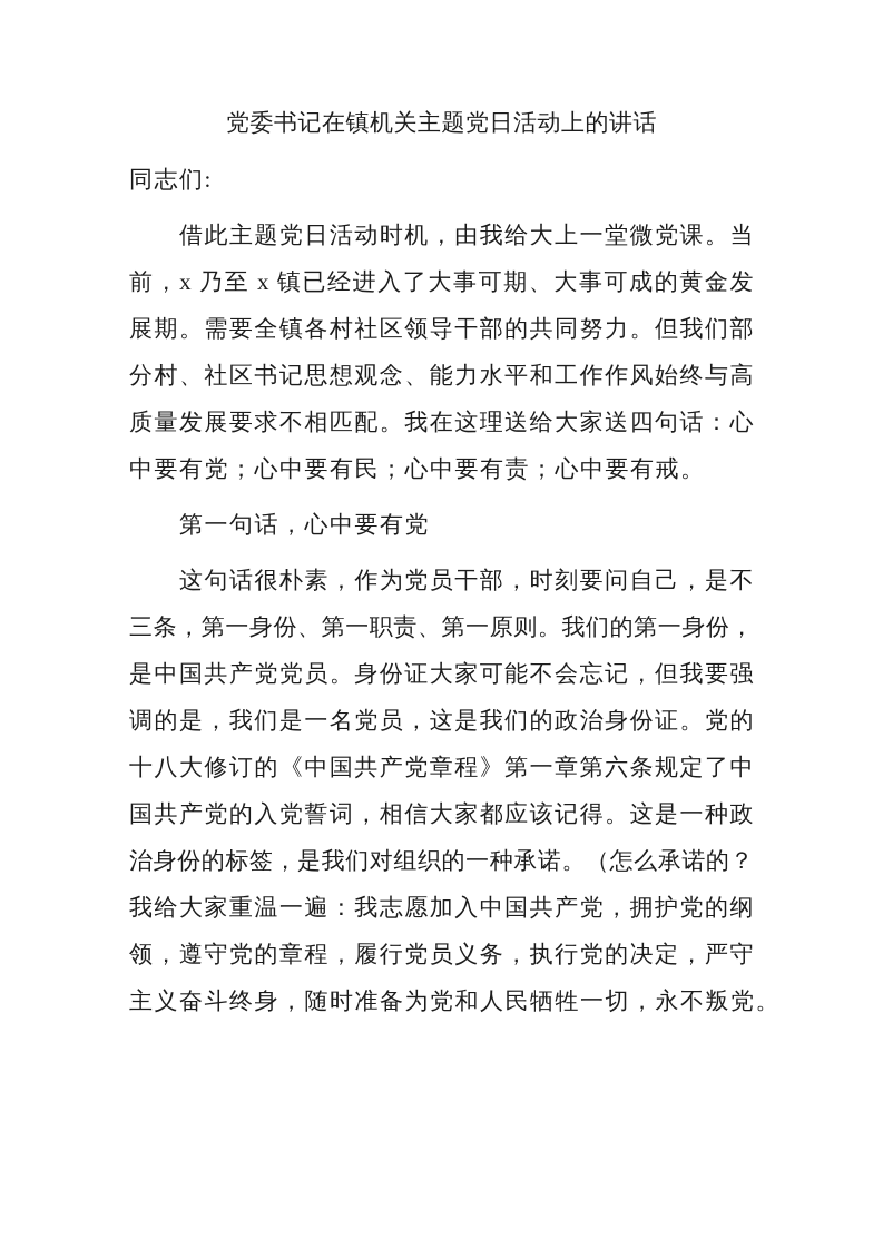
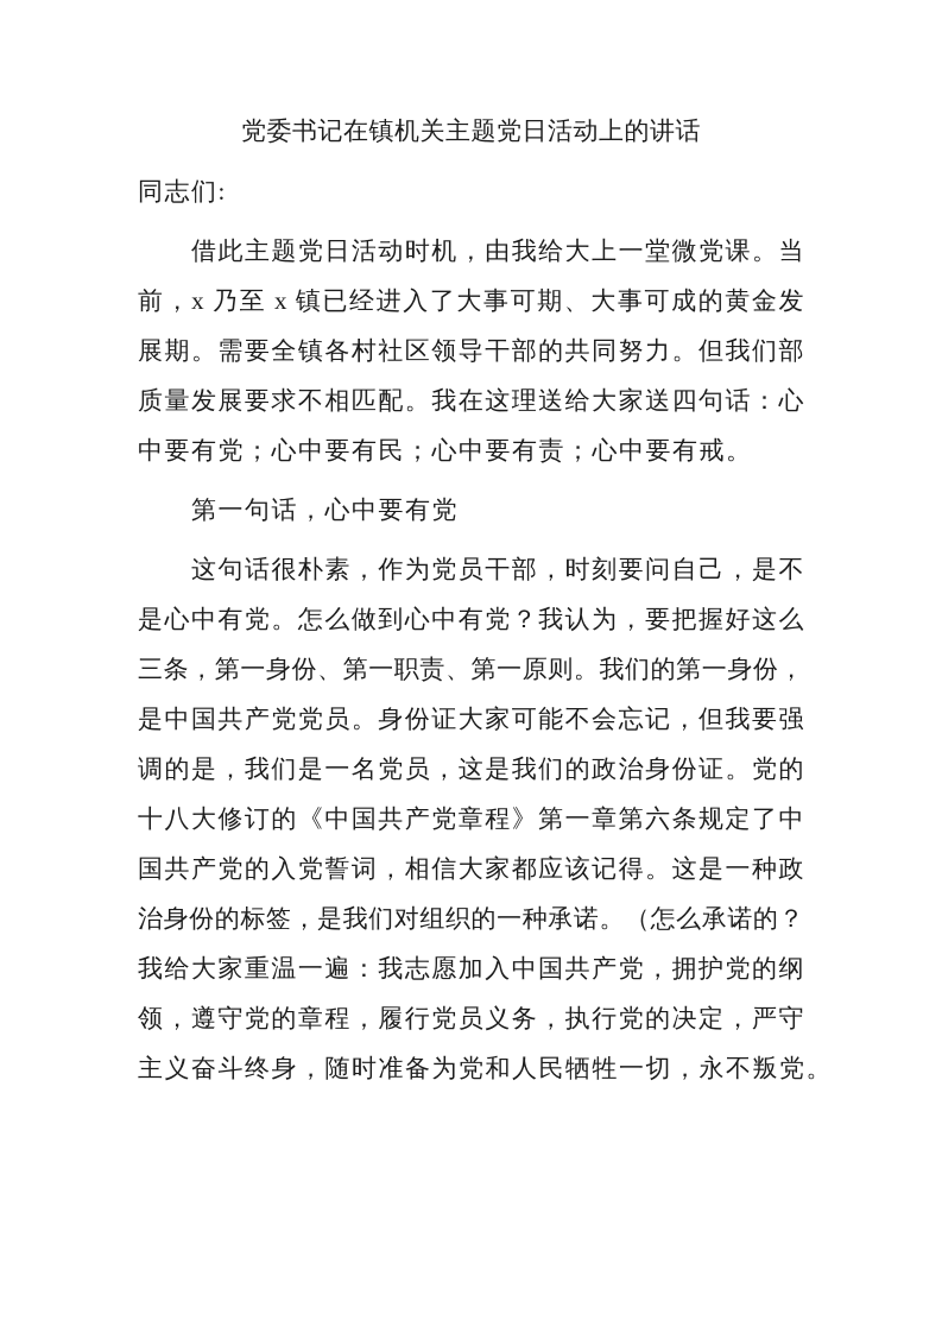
  党委书记在镇机关主题党日活动上的讲话
  同志们:
  借此主题党日活动时机，由我给大上一堂微党课。当
  前，x 乃至 x 镇已经进入了大事可期、大事可成的黄金发
  展期。需要全镇各村社区领导干部的共同努力。但我们部
- 分村、社区书记思想观念、能力水平和工作作风始终与高
  质量发展要求不相匹配。我在这理送给大家送四句话：心
  中要有党；心中要有民；心中要有责；心中要有戒。
  第一句话，心中要有党
  这句话很朴素，作为党员干部，时刻要问自己，是不
+ 是心中有党。怎么做到心中有党？我认为，要把握好这么
  三条，第一身份、第一职责、第一原则。我们的第一身份，
  是中国共产党党员。身份证大家可能不会忘记，但我要强
  调的是，我们是一名党员，这是我们的政治身份证。党的
  十八大修订的《中国共产党章程》第一章第六条规定了中
  国共产党的入党誓词，相信大家都应该记得。这是一种政
  治身份的标签，是我们对组织的一种承诺。（怎么承诺的？
  我给大家重温一遍：我志愿加入中国共产党，拥护党的纲
  领，遵守党的章程，履行党员义务，执行党的决定，严守
  主义奋斗终身，随时准备为党和人民牺牲一切，永不叛党。
